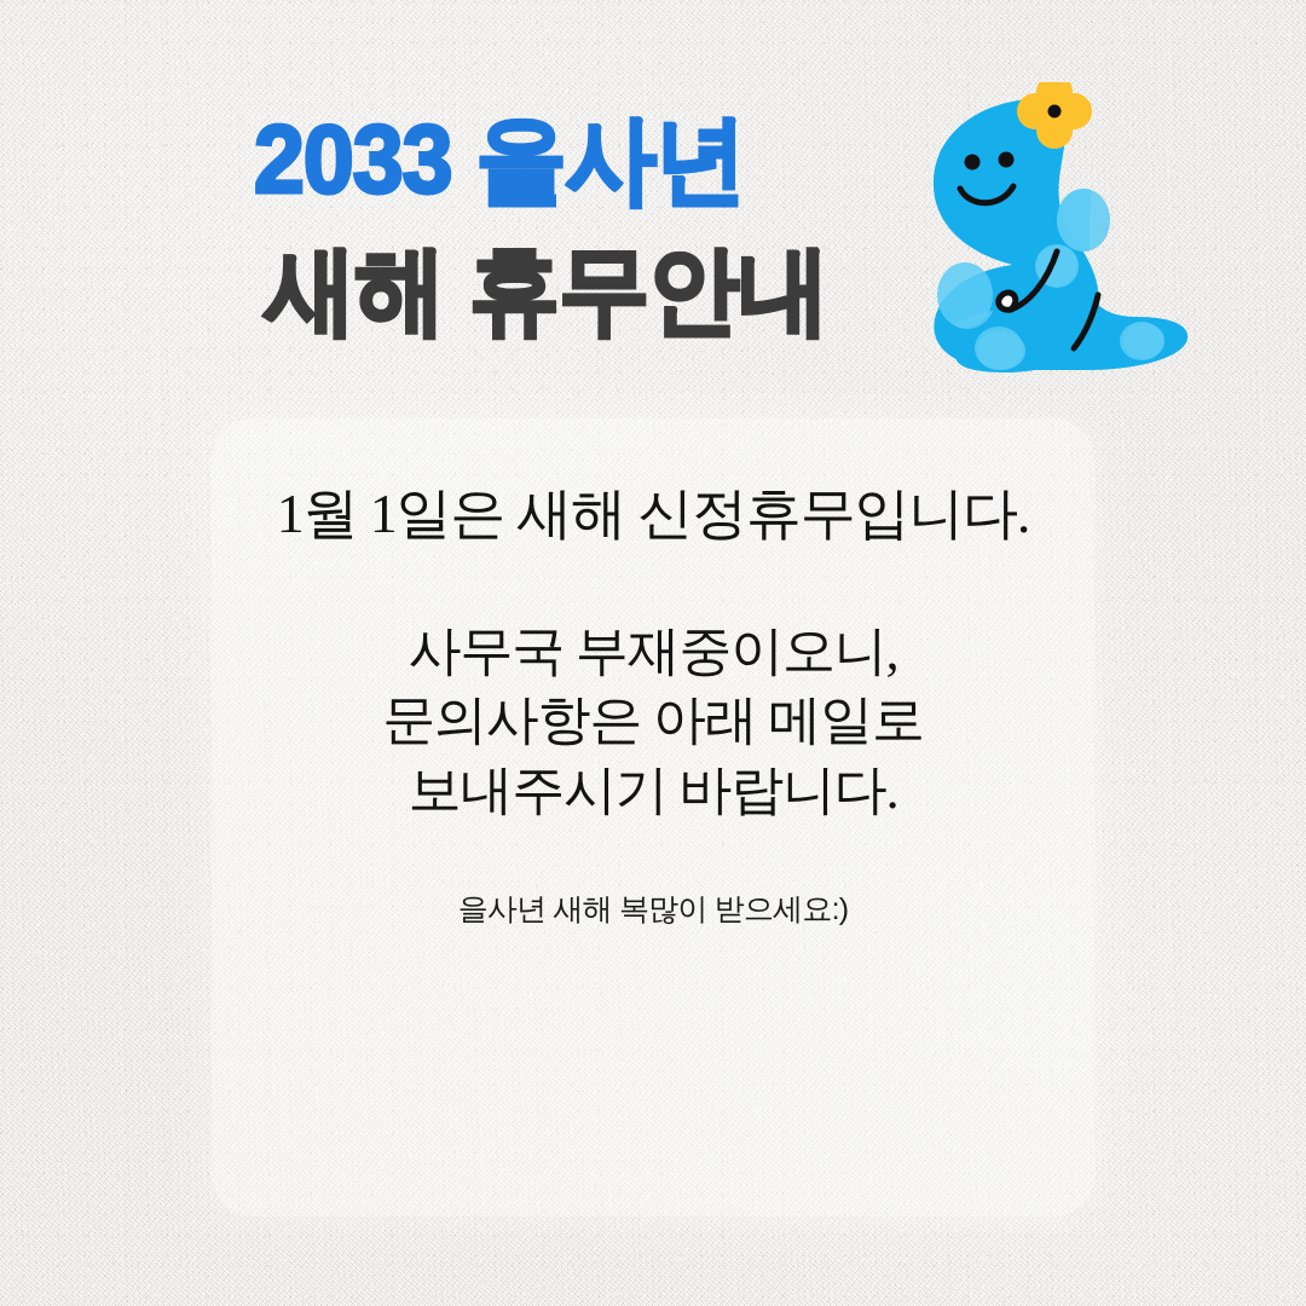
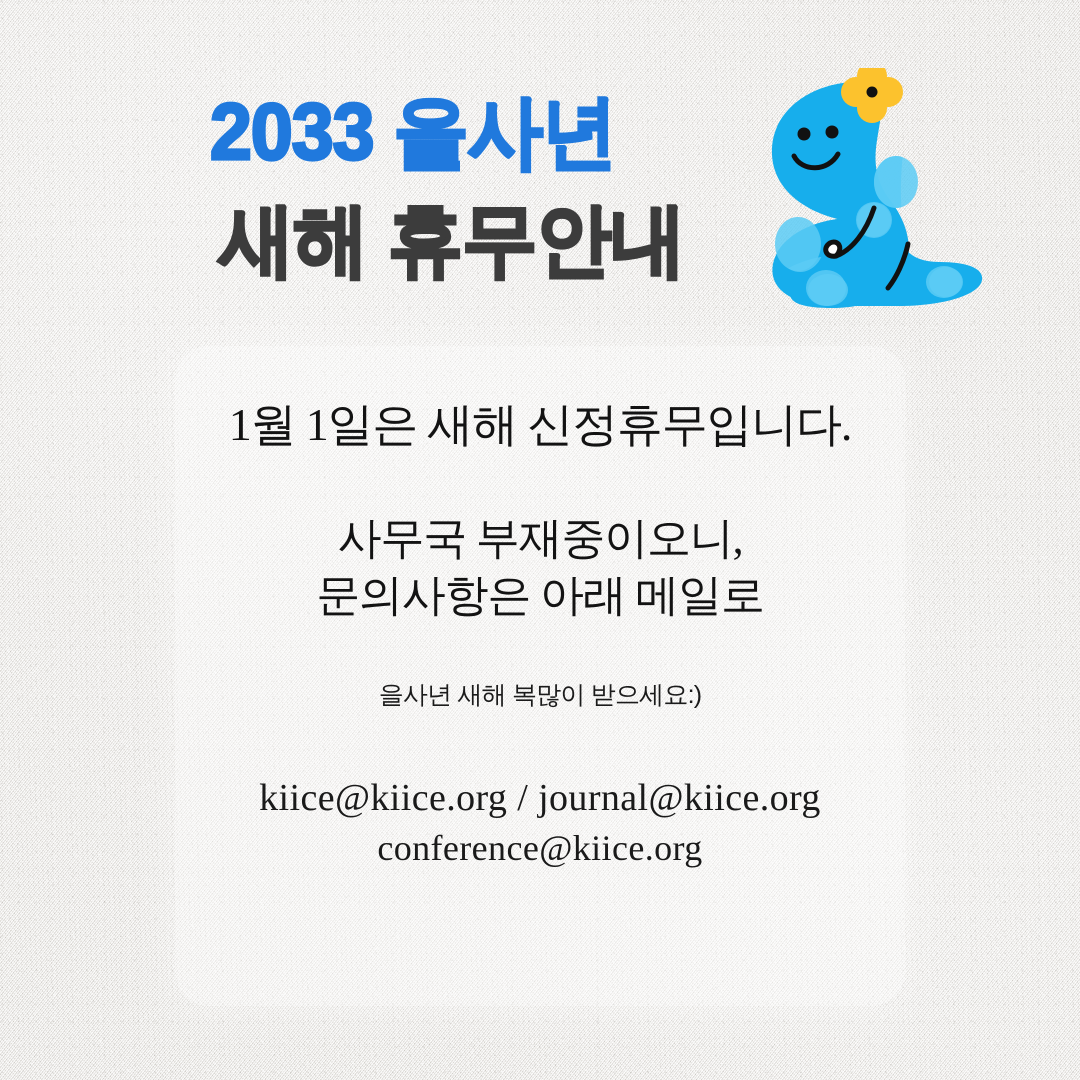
  2033 을사년
  새해 휴무안내
  1월 1일은 새해 신정휴무입니다.
  사무국 부재중이오니,
  문의사항은 아래 메일로
- 보내주시기 바랍니다.
  을사년 새해 복많이 받으세요:)
+ kiice@kiice.org / journal@kiice.org
+ conference@kiice.org
